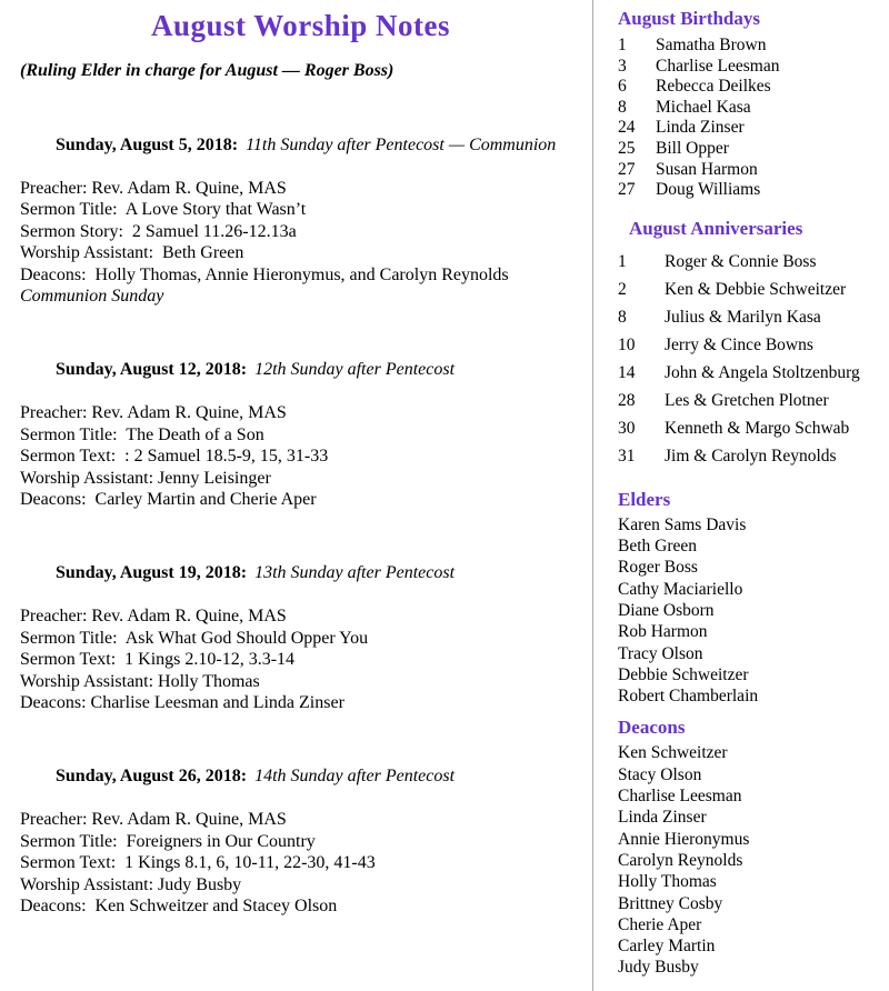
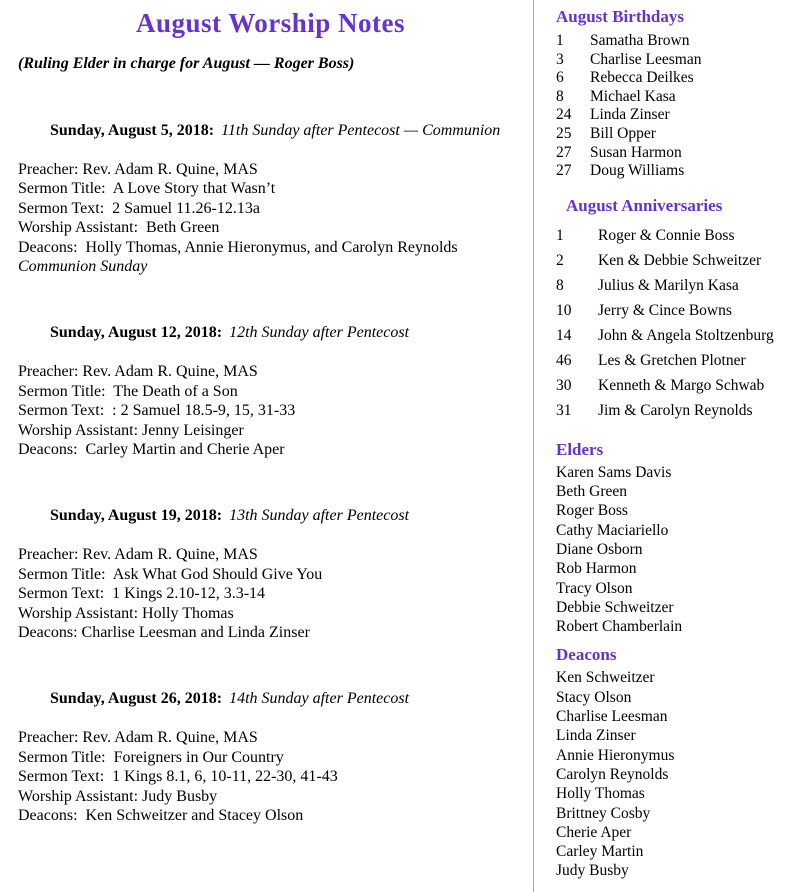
  August Worship Notes
  (Ruling Elder in charge for August — Roger Boss)
  Sunday, August 5, 2018: 11th Sunday after Pentecost — Communion
  Preacher: Rev. Adam R. Quine, MAS
  Sermon Title: A Love Story that Wasn’t
- Sermon Story: 2 Samuel 11.26-12.13a
+ Sermon Text: 2 Samuel 11.26-12.13a
  Worship Assistant: Beth Green
  Deacons: Holly Thomas, Annie Hieronymus, and Carolyn Reynolds
  Communion Sunday
  Sunday, August 12, 2018: 12th Sunday after Pentecost
  Preacher: Rev. Adam R. Quine, MAS
  Sermon Title: The Death of a Son
  Sermon Text: : 2 Samuel 18.5-9, 15, 31-33
  Worship Assistant: Jenny Leisinger
  Deacons: Carley Martin and Cherie Aper
  Sunday, August 19, 2018: 13th Sunday after Pentecost
  Preacher: Rev. Adam R. Quine, MAS
- Sermon Title: Ask What God Should Opper You
+ Sermon Title: Ask What God Should Give You
  Sermon Text: 1 Kings 2.10-12, 3.3-14
  Worship Assistant: Holly Thomas
  Deacons: Charlise Leesman and Linda Zinser
  Sunday, August 26, 2018: 14th Sunday after Pentecost
  Preacher: Rev. Adam R. Quine, MAS
  Sermon Title: Foreigners in Our Country
  Sermon Text: 1 Kings 8.1, 6, 10-11, 22-30, 41-43
  Worship Assistant: Judy Busby
  Deacons: Ken Schweitzer and Stacey Olson
  August Birthdays
  1
  Samatha Brown
  3
  Charlise Leesman
  6
  Rebecca Deilkes
  8
  Michael Kasa
  24
  Linda Zinser
  25
  Bill Opper
  27
  Susan Harmon
  27
  Doug Williams
  August Anniversaries
  1
  Roger & Connie Boss
  2
  Ken & Debbie Schweitzer
  8
  Julius & Marilyn Kasa
  10
  Jerry & Cince Bowns
  14
  John & Angela Stoltzenburg
- 28
+ 46
  Les & Gretchen Plotner
  30
  Kenneth & Margo Schwab
  31
  Jim & Carolyn Reynolds
  Elders
  Karen Sams Davis
  Beth Green
  Roger Boss
  Cathy Maciariello
  Diane Osborn
  Rob Harmon
  Tracy Olson
  Debbie Schweitzer
  Robert Chamberlain
  Deacons
  Ken Schweitzer
  Stacy Olson
  Charlise Leesman
  Linda Zinser
  Annie Hieronymus
  Carolyn Reynolds
  Holly Thomas
  Brittney Cosby
  Cherie Aper
  Carley Martin
  Judy Busby
